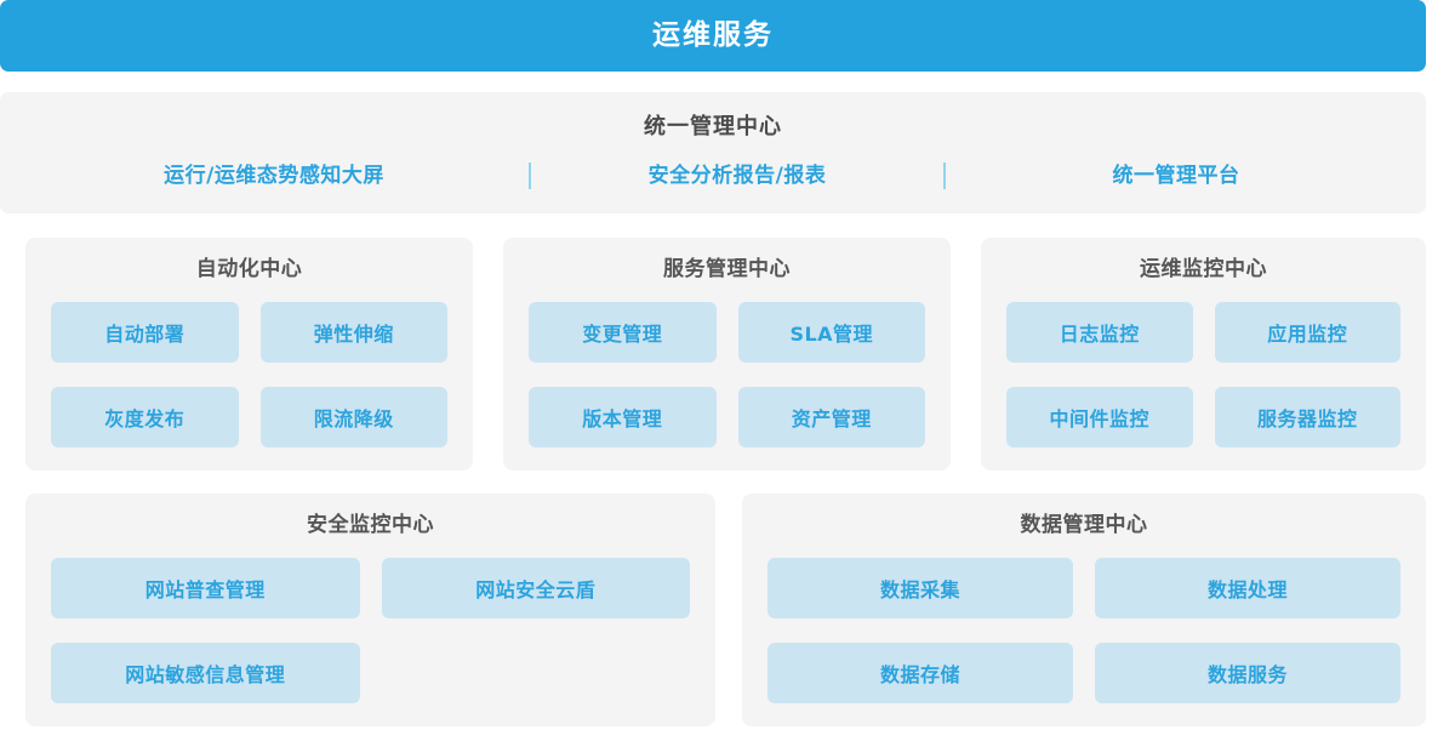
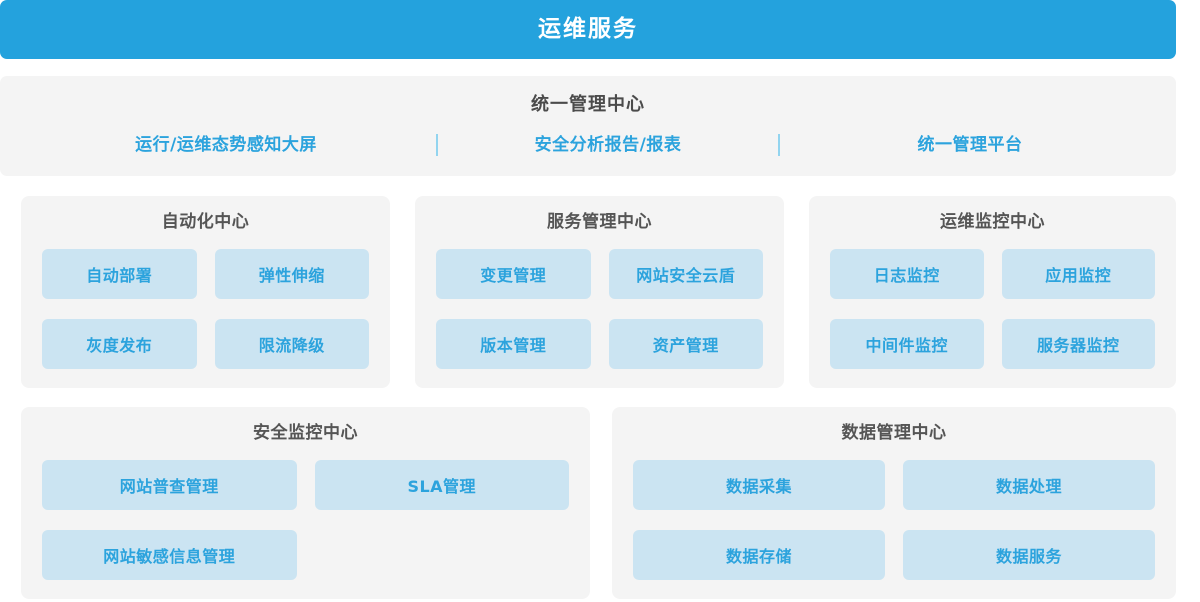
  运维服务
  统一管理中心
  运行/运维态势感知大屏
  安全分析报告/报表
  统一管理平台
  自动化中心
  自动部署
  弹性伸缩
  灰度发布
  限流降级
  服务管理中心
  变更管理
- SLA管理
+ 网站安全云盾
  版本管理
  资产管理
  运维监控中心
  日志监控
  应用监控
  中间件监控
  服务器监控
  安全监控中心
  网站普查管理
- 网站安全云盾
+ SLA管理
  网站敏感信息管理
  数据管理中心
  数据采集
  数据处理
  数据存储
  数据服务
